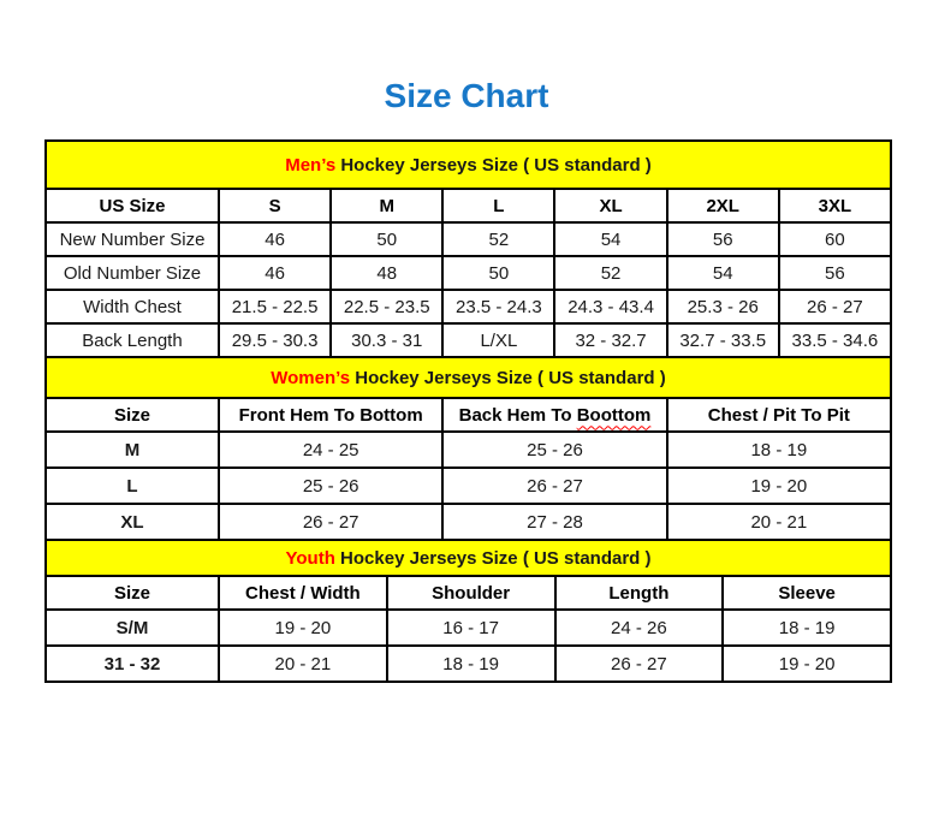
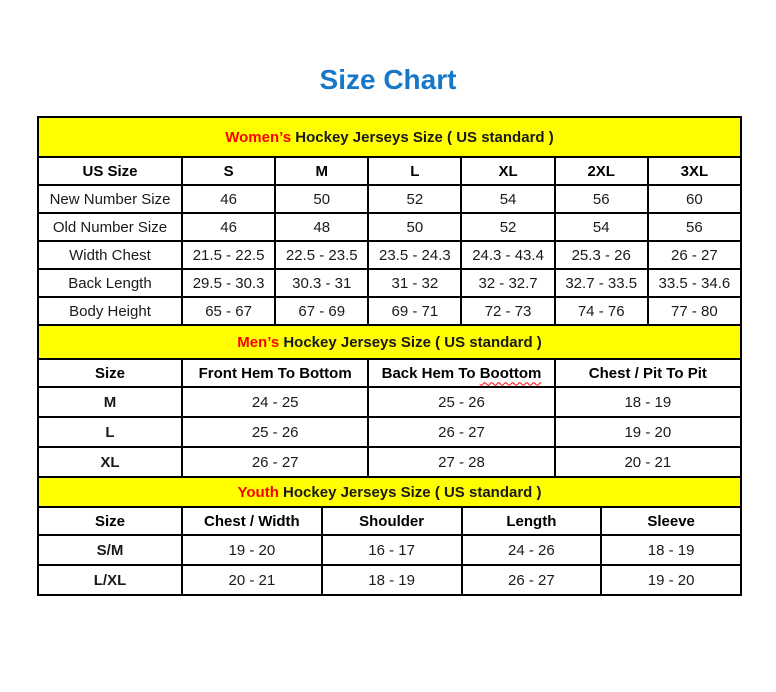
  Size Chart
- Men’s Hockey Jerseys Size ( US standard )
+ Women’s Hockey Jerseys Size ( US standard )
  US Size	S	M	L	XL	2XL	3XL
  New Number Size	46	50	52	54	56	60
  Old Number Size	46	48	50	52	54	56
  Width Chest	21.5 - 22.5	22.5 - 23.5	23.5 - 24.3	24.3 - 43.4	25.3 - 26	26 - 27
- Back Length	29.5 - 30.3	30.3 - 31	L/XL	32 - 32.7	32.7 - 33.5	33.5 - 34.6
+ Back Length	29.5 - 30.3	30.3 - 31	31 - 32	32 - 32.7	32.7 - 33.5	33.5 - 34.6
+ Body Height	65 - 67	67 - 69	69 - 71	72 - 73	74 - 76	77 - 80
- Women’s Hockey Jerseys Size ( US standard )
+ Men’s Hockey Jerseys Size ( US standard )
  Size	Front Hem To Bottom	Back Hem To Boottom	Chest / Pit To Pit
  M	24 - 25	25 - 26	18 - 19
  L	25 - 26	26 - 27	19 - 20
  XL	26 - 27	27 - 28	20 - 21
  Youth Hockey Jerseys Size ( US standard )
  Size	Chest / Width	Shoulder	Length	Sleeve
  S/M	19 - 20	16 - 17	24 - 26	18 - 19
- 31 - 32	20 - 21	18 - 19	26 - 27	19 - 20
+ L/XL	20 - 21	18 - 19	26 - 27	19 - 20
